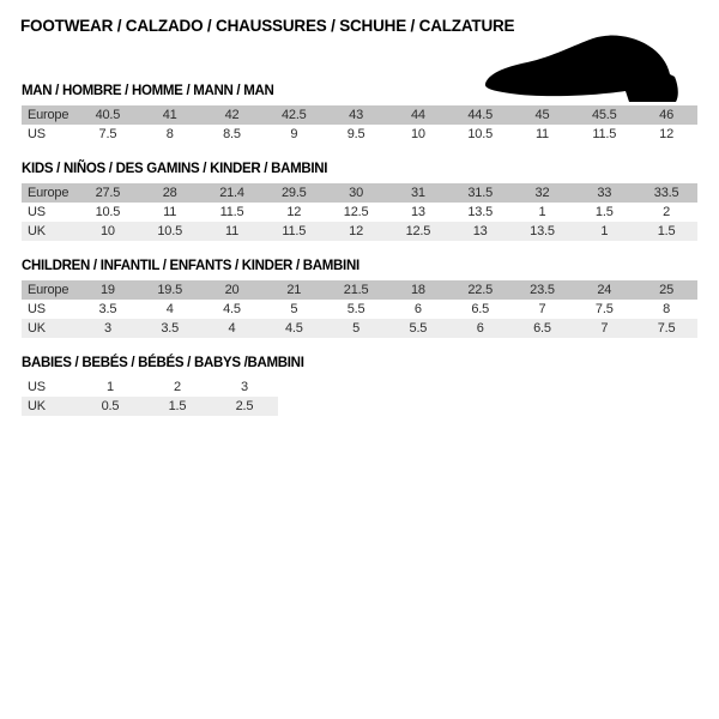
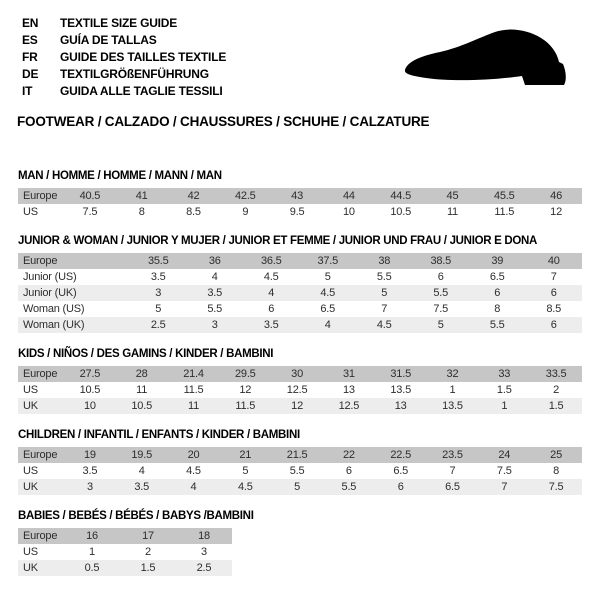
+ EN
+ TEXTILE SIZE GUIDE
+ ES
+ GUÍA DE TALLAS
+ FR
+ GUIDE DES TAILLES TEXTILE
+ DE
+ TEXTILGRÖßENFÜHRUNG
+ IT
+ GUIDA ALLE TAGLIE TESSILI
  FOOTWEAR / CALZADO / CHAUSSURES / SCHUHE / CALZATURE
- MAN / HOMBRE / HOMME / MANN / MAN
+ MAN / HOMME / HOMME / MANN / MAN
  Europe	40.5	41	42	42.5	43	44	44.5	45	45.5	46
  US	7.5	8	8.5	9	9.5	10	10.5	11	11.5	12
+ JUNIOR & WOMAN / JUNIOR Y MUJER / JUNIOR ET FEMME / JUNIOR UND FRAU / JUNIOR E DONA
+ Europe	35.5	36	36.5	37.5	38	38.5	39	40
+ Junior (US)	3.5	4	4.5	5	5.5	6	6.5	7
+ Junior (UK)	3	3.5	4	4.5	5	5.5	6	6
+ Woman (US)	5	5.5	6	6.5	7	7.5	8	8.5
+ Woman (UK)	2.5	3	3.5	4	4.5	5	5.5	6
  KIDS / NIÑOS / DES GAMINS / KINDER / BAMBINI
  Europe	27.5	28	21.4	29.5	30	31	31.5	32	33	33.5
  US	10.5	11	11.5	12	12.5	13	13.5	1	1.5	2
  UK	10	10.5	11	11.5	12	12.5	13	13.5	1	1.5
  CHILDREN / INFANTIL / ENFANTS / KINDER / BAMBINI
- Europe	19	19.5	20	21	21.5	18	22.5	23.5	24	25
+ Europe	19	19.5	20	21	21.5	22	22.5	23.5	24	25
  US	3.5	4	4.5	5	5.5	6	6.5	7	7.5	8
  UK	3	3.5	4	4.5	5	5.5	6	6.5	7	7.5
  BABIES / BEBÉS / BÉBÉS / BABYS /BAMBINI
+ Europe	16	17	18
  US	1	2	3
  UK	0.5	1.5	2.5
